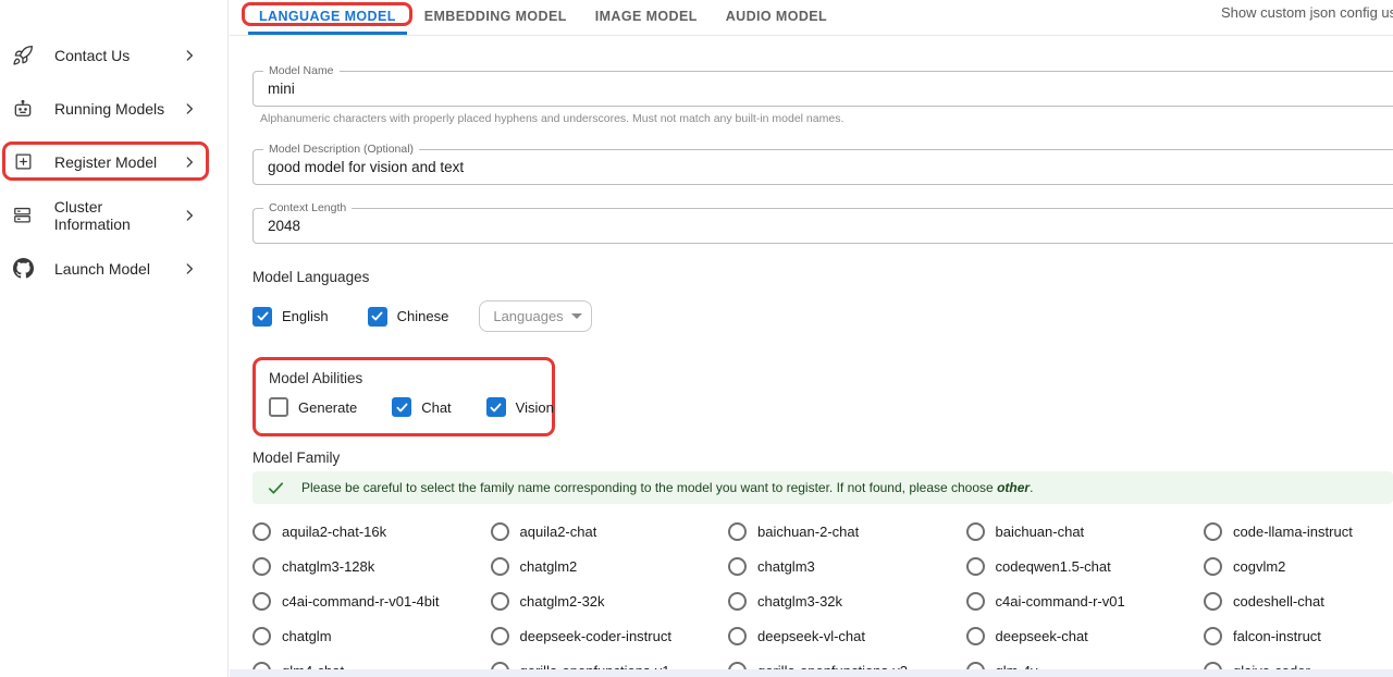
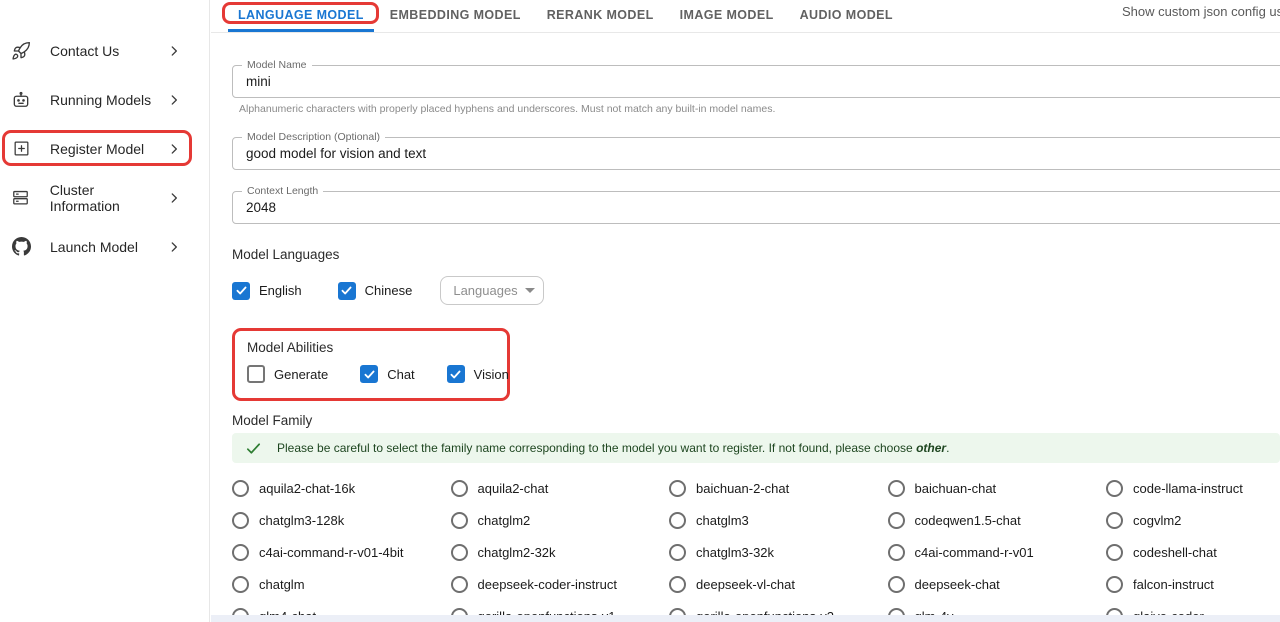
  Show custom json config u
  Contact Us
  Running Models
  Register Model
  Cluster Information
  Launch Model
  LANGUAGE MODEL
  EMBEDDING MODEL
+ RERANK MODEL
  IMAGE MODEL
  AUDIO MODEL
  Model Name
  mini
  Alphanumeric characters with properly placed hyphens and underscores. Must not match any built-in model names.
  Model Description (Optional)
  good model for vision and text
  Context Length
  2048
  Model Languages
  English
  Chinese
  Languages
  Model Abilities
  Generate
  Chat
  Vision
  Model Family
  Please be careful to select the family name corresponding to the model you want to register. If not found, please choose other.
  aquila2-chat-16k
  aquila2-chat
  baichuan-2-chat
  baichuan-chat
  code-llama-instruct
  chatglm3-128k
  chatglm2
  chatglm3
  codeqwen1.5-chat
  cogvlm2
  c4ai-command-r-v01-4bit
  chatglm2-32k
  chatglm3-32k
  c4ai-command-r-v01
  codeshell-chat
  chatglm
  deepseek-coder-instruct
  deepseek-vl-chat
  deepseek-chat
  falcon-instruct
